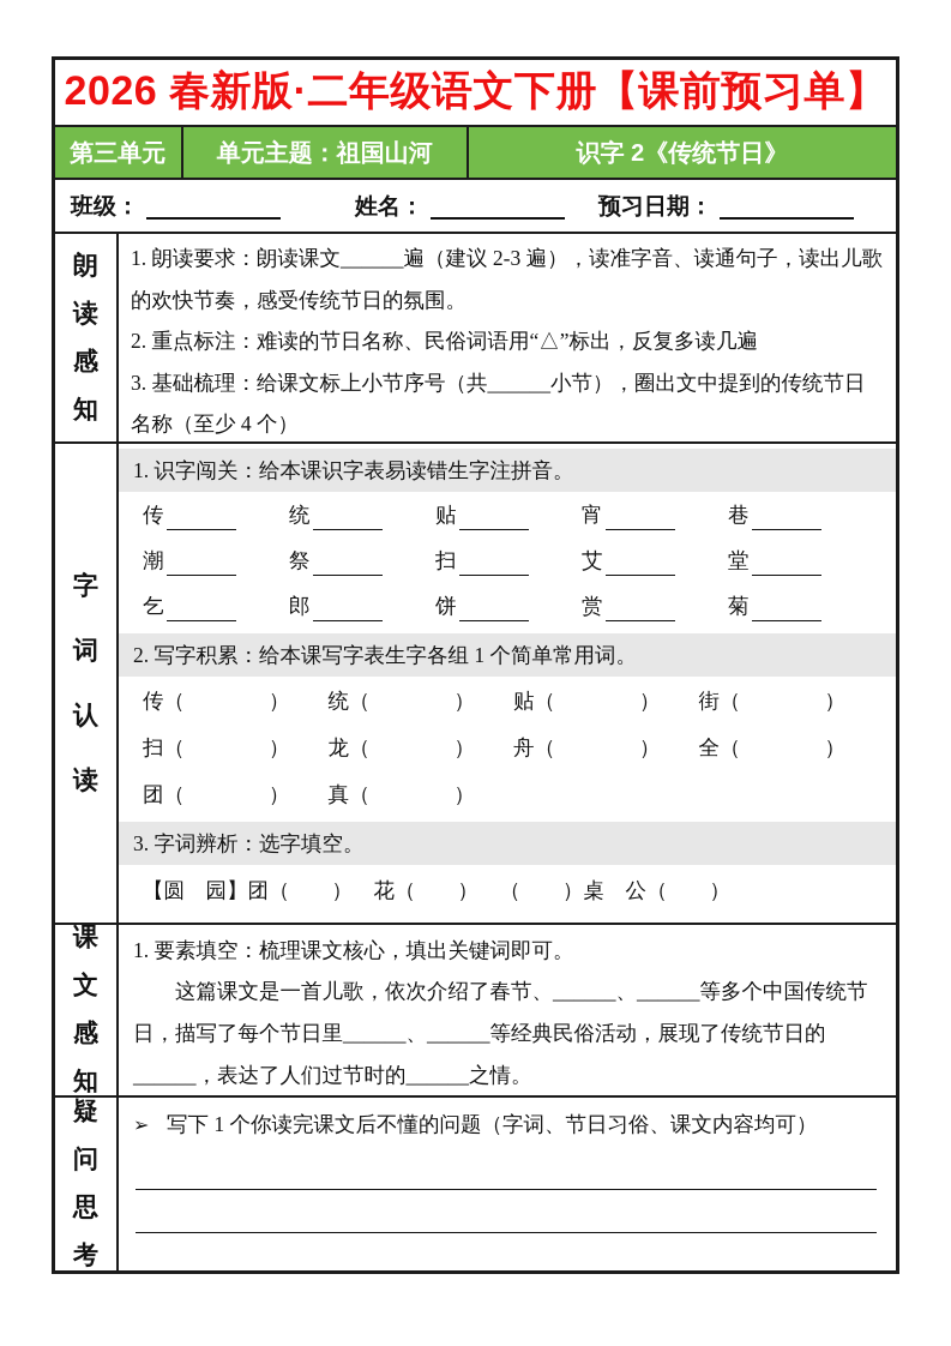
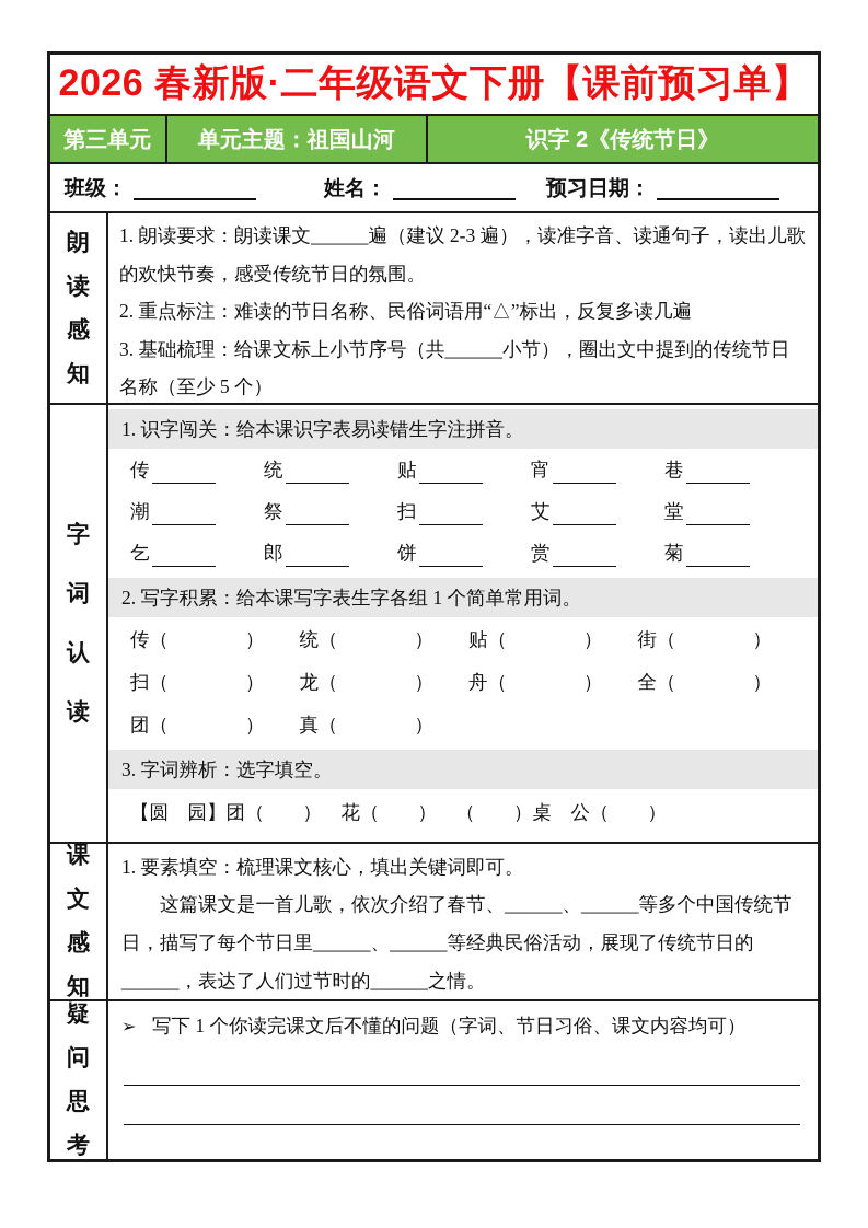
  2026 春新版·二年级语文下册【课前预习单】
  第三单元
  单元主题：祖国山河
  识字 2《传统节日》
  班级：
  姓名：
  预习日期：
  朗读感知
  1. 朗读要求：朗读课文______遍（建议 2-3 遍），读准字音、读通句子，读出儿歌的欢快节奏，感受传统节日的氛围。
  2. 重点标注：难读的节日名称、民俗词语用“△”标出，反复多读几遍
- 3. 基础梳理：给课文标上小节序号（共______小节），圈出文中提到的传统节日名称（至少 4 个）
+ 3. 基础梳理：给课文标上小节序号（共______小节），圈出文中提到的传统节日名称（至少 5 个）
  字词认读
  1. 识字闯关：给本课识字表易读错生字注拼音。
  传
  统
  贴
  宵
  巷
  潮
  祭
  扫
  艾
  堂
  乞
  郎
  饼
  赏
  菊
  2. 写字积累：给本课写字表生字各组 1 个简单常用词。
  传（ ）
  统（ ）
  贴（ ）
  街（ ）
  扫（ ）
  龙（ ）
  舟（ ）
  全（ ）
  团（ ）
  真（ ）
  3. 字词辨析：选字填空。
  【圆 园】团（ ） 花（ ） （ ）桌 公（ ）
  课文感知
  1. 要素填空：梳理课文核心，填出关键词即可。
  这篇课文是一首儿歌，依次介绍了春节、______、______等多个中国传统节日，描写了每个节日里______、______等经典民俗活动，展现了传统节日的______，表达了人们过节时的______之情。
  疑问思考
  ➢
  写下 1 个你读完课文后不懂的问题（字词、节日习俗、课文内容均可）
